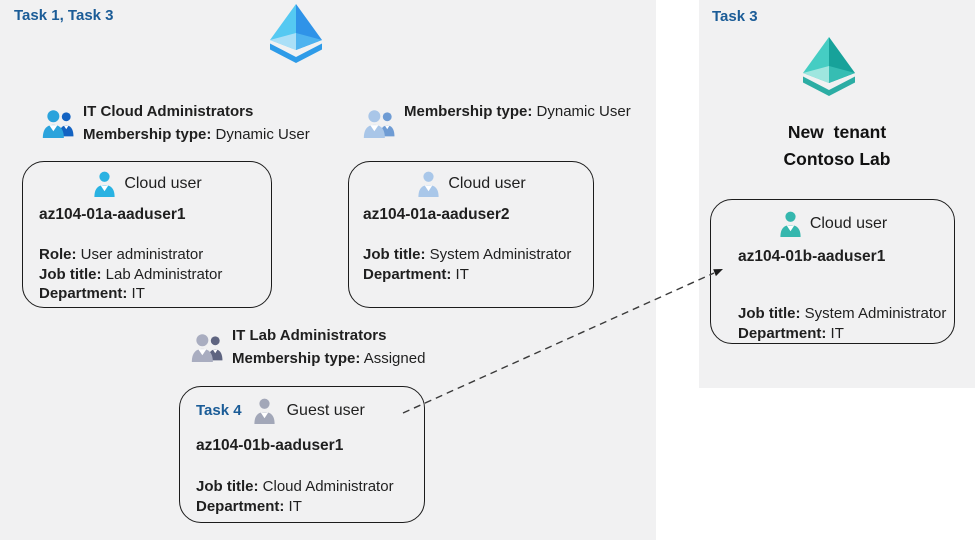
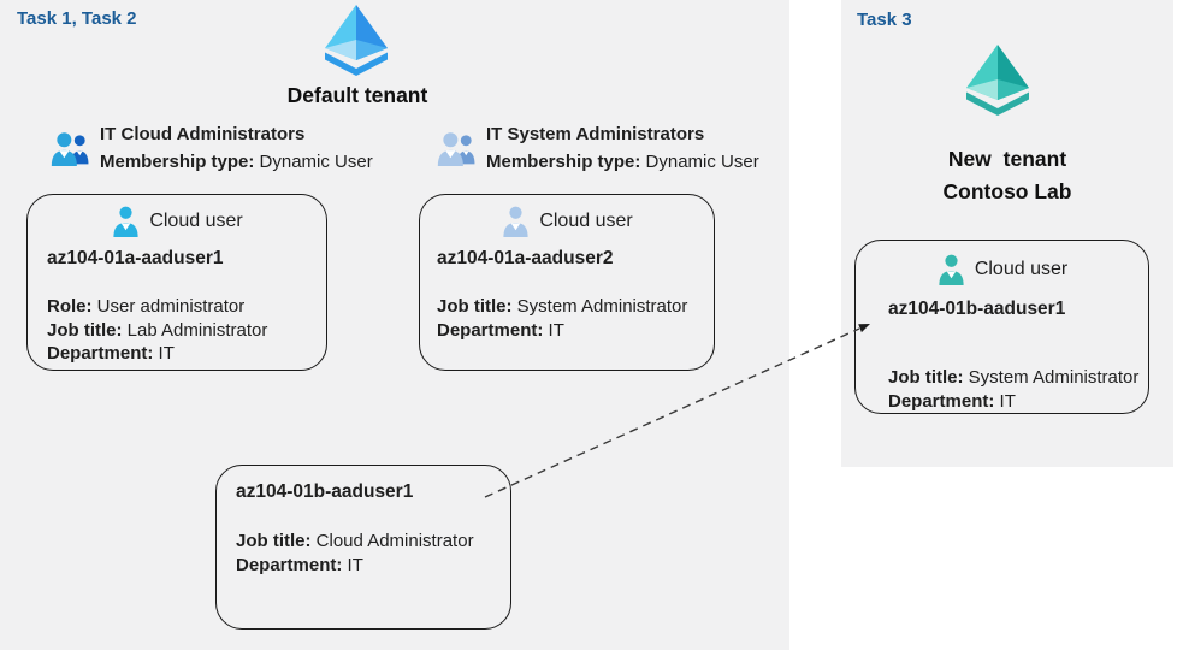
- Task 1, Task 3
+ Task 1, Task 2
+ Default tenant
  IT Cloud Administrators
  Membership type: Dynamic User
+ IT System Administrators
  Membership type: Dynamic User
  Cloud user
  az104-01a-aaduser1
  Role: User administrator
  Job title: Lab Administrator
  Department: IT
  Cloud user
  az104-01a-aaduser2
  Job title: System Administrator
  Department: IT
- IT Lab Administrators
- Membership type: Assigned
- Task 4
- Guest user
  az104-01b-aaduser1
  Job title: Cloud Administrator
  Department: IT
  Task 3
  New tenant
  Contoso Lab
  Cloud user
  az104-01b-aaduser1
  Job title: System Administrator
  Department: IT
